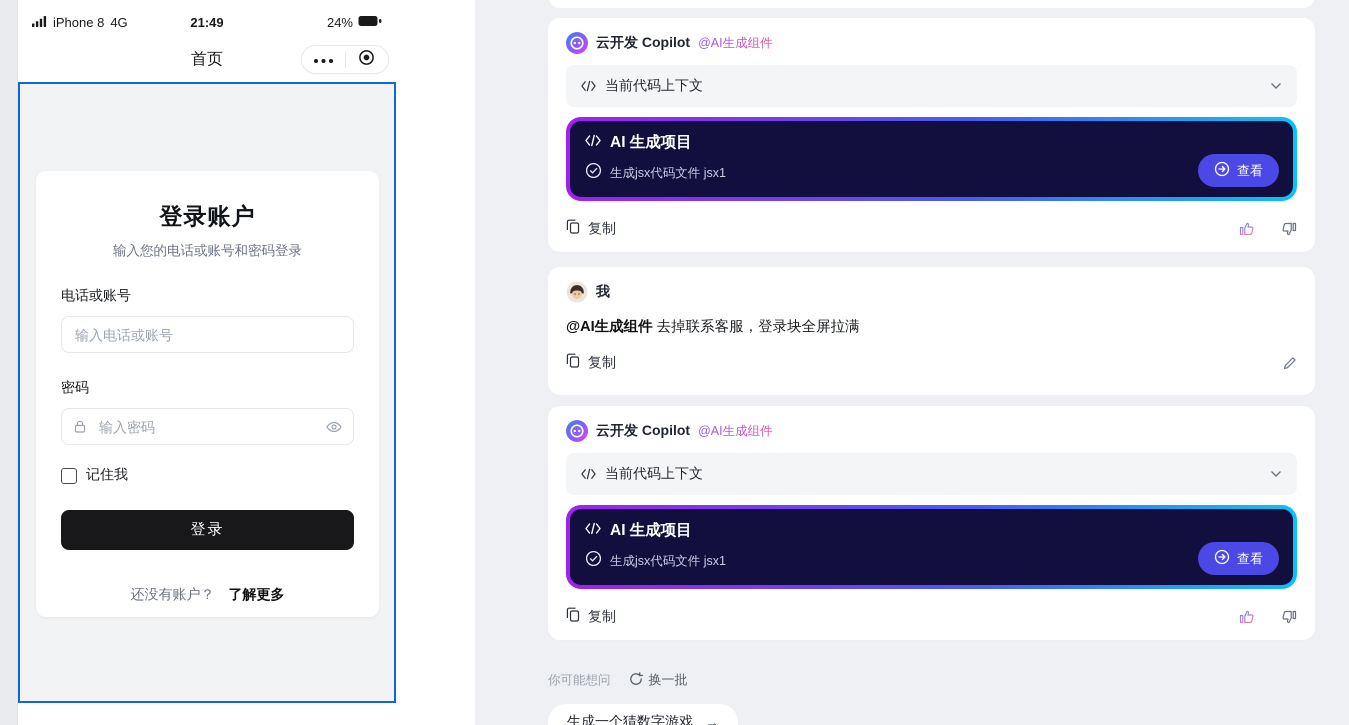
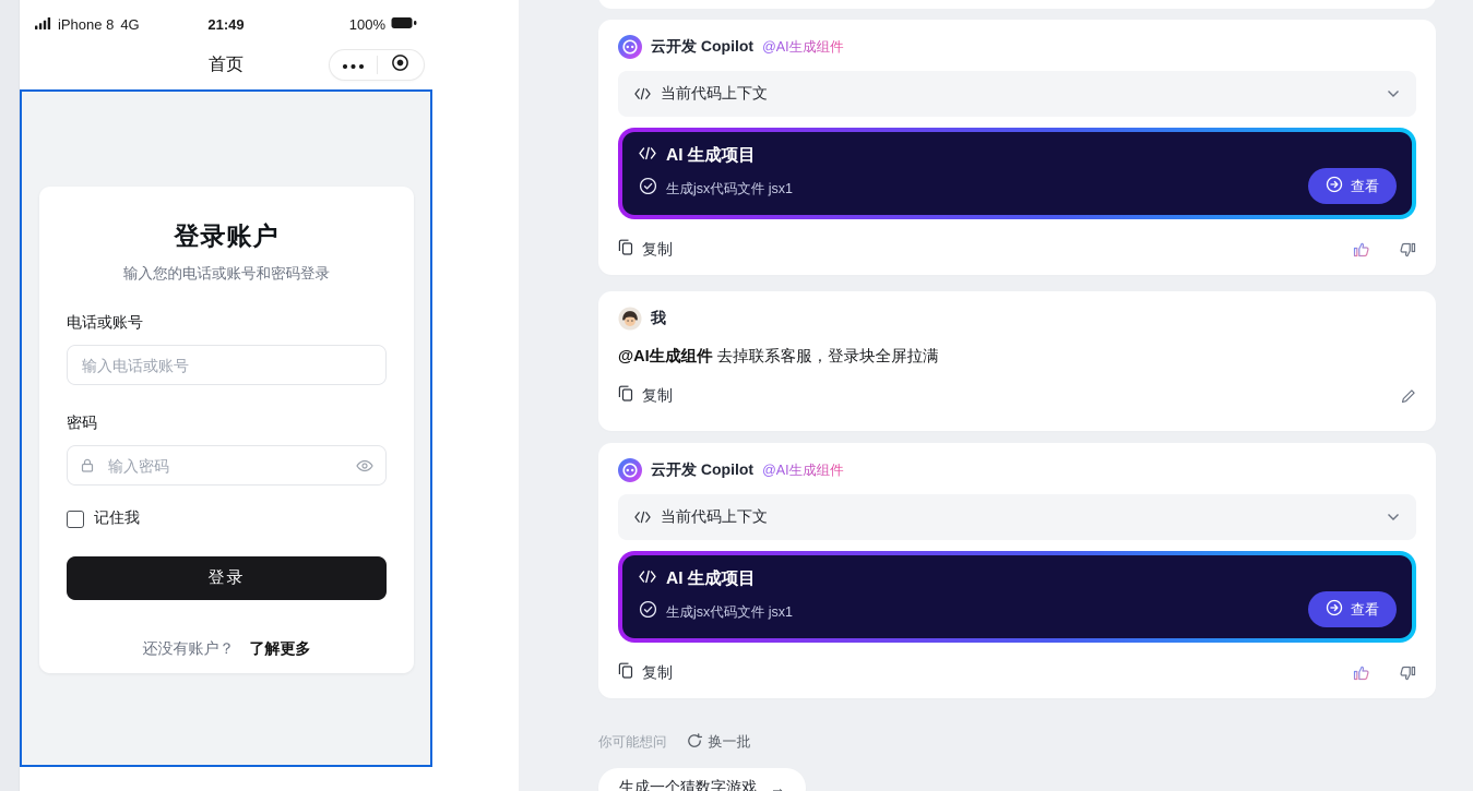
  iPhone 8
  4G
  21:49
- 24%
+ 100%
  首页
  登录账户
  输入您的电话或账号和密码登录
  电话或账号
  输入电话或账号
  密码
  输入密码
  记住我
  登录
  还没有账户？ 了解更多
  云开发 Copilot
  @AI生成组件
  当前代码上下文
  AI 生成项目
  生成jsx代码文件 jsx1
  查看
  复制
  我
  @AI生成组件 去掉联系客服，登录块全屏拉满
  复制
  云开发 Copilot
  @AI生成组件
  当前代码上下文
  AI 生成项目
  生成jsx代码文件 jsx1
  查看
  复制
  你可能想问
  换一批
  生成一个猜数字游戏
  →
